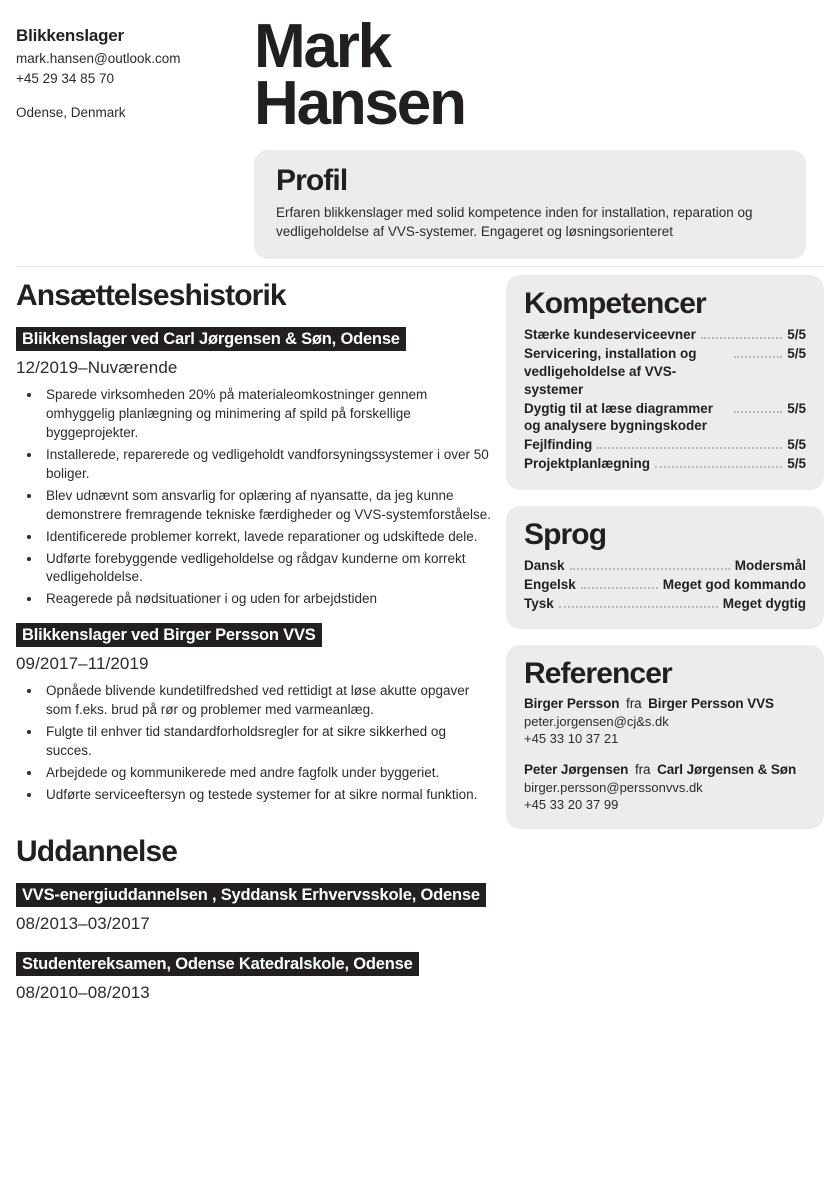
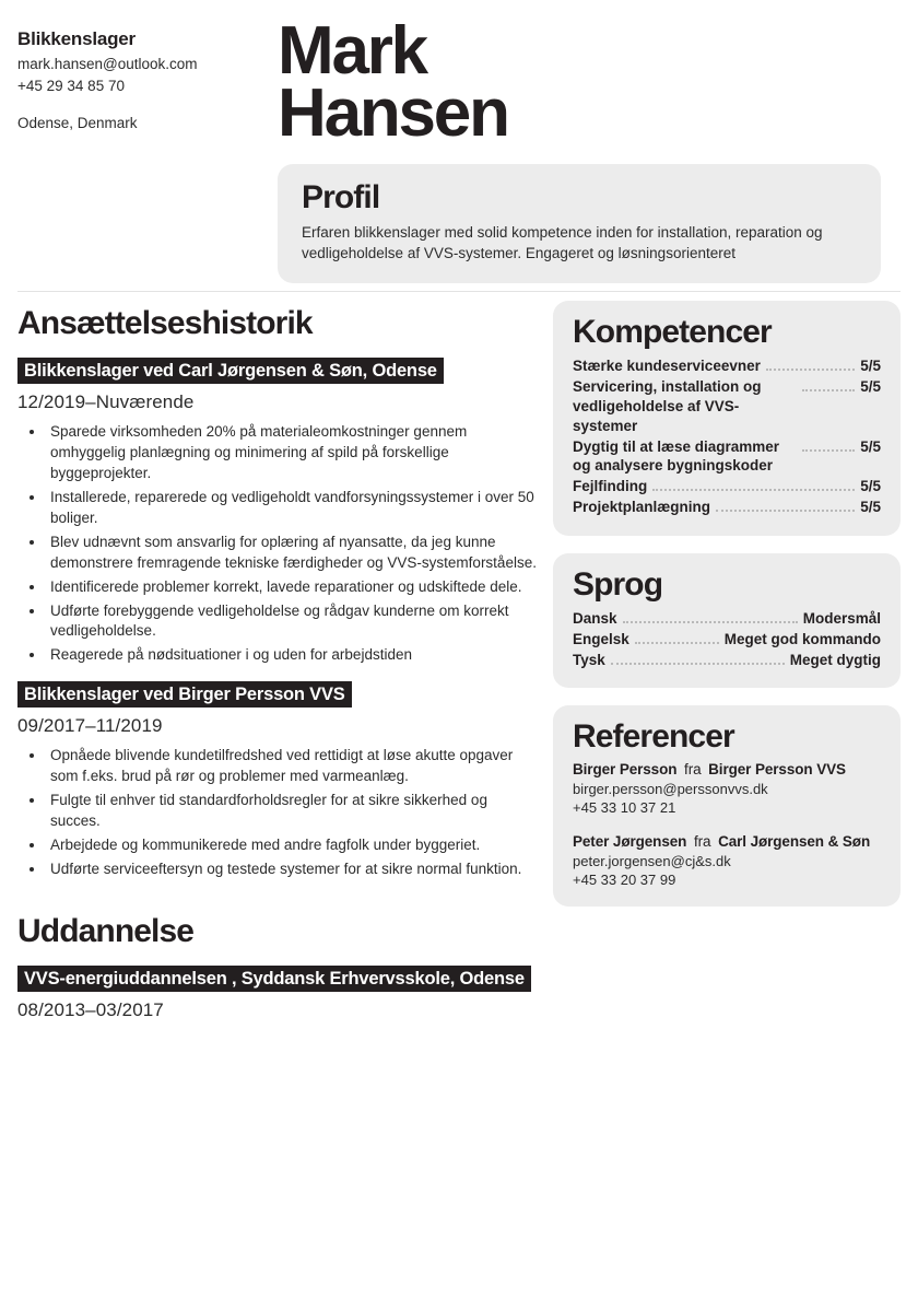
  Blikkenslager
  mark.hansen@outlook.com
  +45 29 34 85 70
  Odense, Denmark
  Mark
  Hansen
  Profil
  Erfaren blikkenslager med solid kompetence inden for installation, reparation og vedligeholdelse af VVS-systemer. Engageret og løsningsorienteret
  Ansættelseshistorik
  Blikkenslager ved Carl Jørgensen & Søn, Odense
  12/2019–Nuværende
  Sparede virksomheden 20% på materialeomkostninger gennem omhyggelig planlægning og minimering af spild på forskellige byggeprojekter.
  Installerede, reparerede og vedligeholdt vandforsyningssystemer i over 50 boliger.
  Blev udnævnt som ansvarlig for oplæring af nyansatte, da jeg kunne demonstrere fremragende tekniske færdigheder og VVS-systemforståelse.
  Identificerede problemer korrekt, lavede reparationer og udskiftede dele.
  Udførte forebyggende vedligeholdelse og rådgav kunderne om korrekt vedligeholdelse.
  Reagerede på nødsituationer i og uden for arbejdstiden
  Blikkenslager ved Birger Persson VVS
  09/2017–11/2019
  Opnåede blivende kundetilfredshed ved rettidigt at løse akutte opgaver som f.eks. brud på rør og problemer med varmeanlæg.
  Fulgte til enhver tid standardforholdsregler for at sikre sikkerhed og succes.
  Arbejdede og kommunikerede med andre fagfolk under byggeriet.
  Udførte serviceeftersyn og testede systemer for at sikre normal funktion.
  Uddannelse
  VVS-energiuddannelsen , Syddansk Erhvervsskole, Odense
  08/2013–03/2017
- Studentereksamen, Odense Katedralskole, Odense
- 08/2010–08/2013
  Kompetencer
  Stærke kundeserviceevner
  5/5
  Servicering, installation og vedligeholdelse af VVS-systemer
  5/5
  Dygtig til at læse diagrammer og analysere bygningskoder
  5/5
  Fejlfinding
  5/5
  Projektplanlægning
  5/5
  Sprog
  Dansk
  Modersmål
  Engelsk
  Meget god kommando
  Tysk
  Meget dygtig
  Referencer
  Birger Persson fra Birger Persson VVS
- peter.jorgensen@cj&s.dk
+ birger.persson@perssonvvs.dk
  +45 33 10 37 21
  Peter Jørgensen fra Carl Jørgensen & Søn
- birger.persson@perssonvvs.dk
+ peter.jorgensen@cj&s.dk
  +45 33 20 37 99
